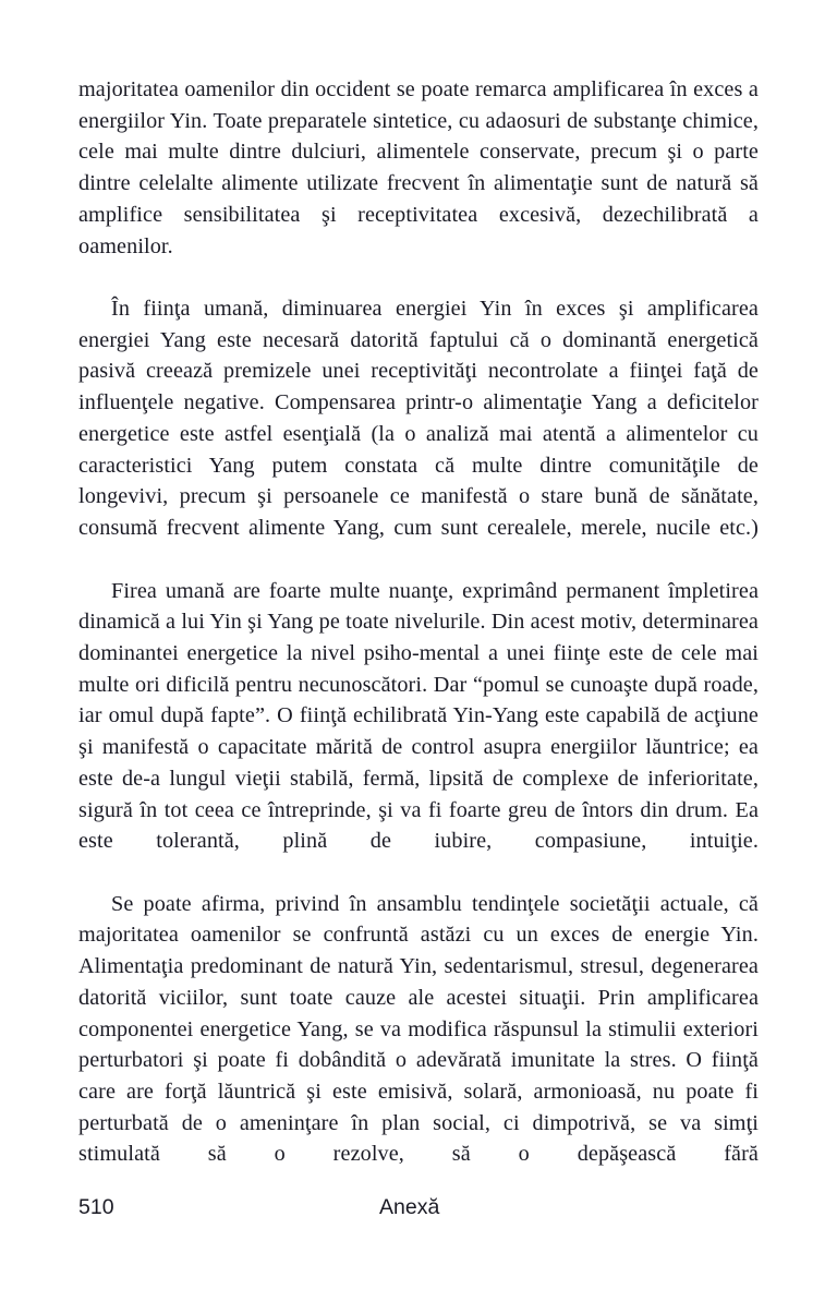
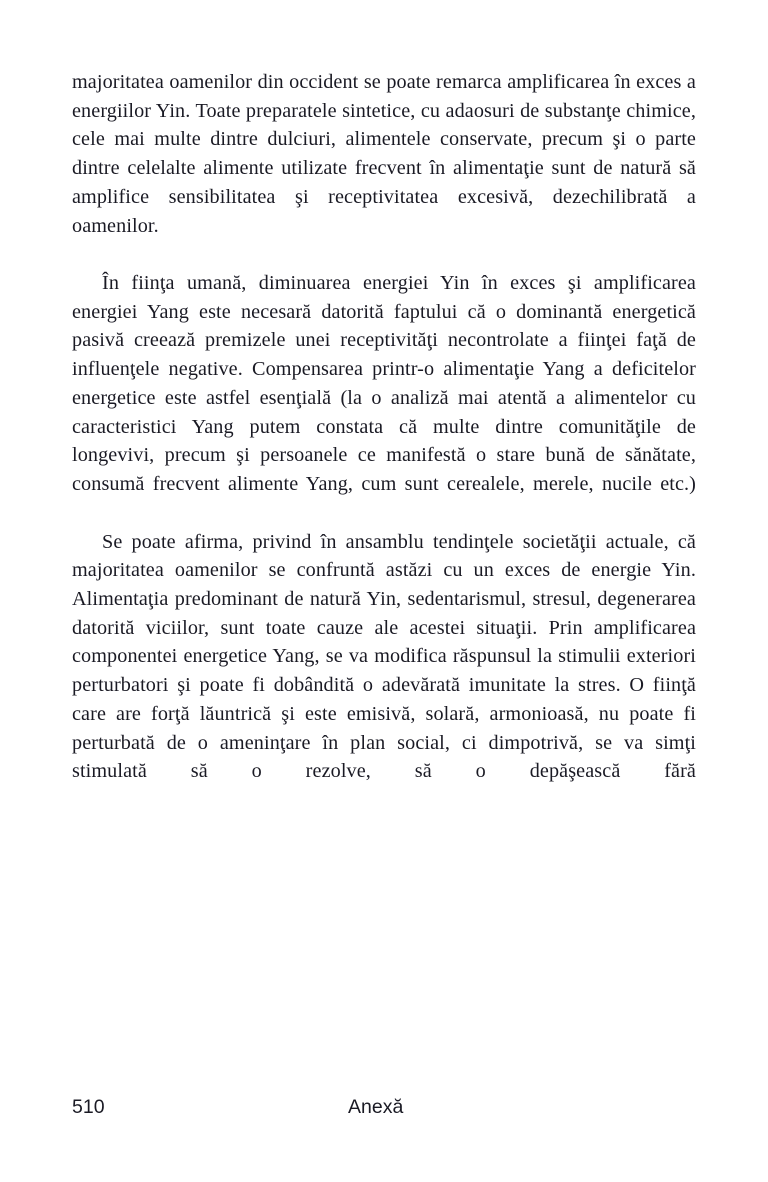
  majoritatea oamenilor din occident se poate remarca amplificarea în exces a energiilor Yin. Toate preparatele sintetice, cu adaosuri de substanţe chimice, cele mai multe dintre dulciuri, alimentele conservate, precum şi o parte dintre celelalte alimente utilizate frecvent în alimentaţie sunt de natură să amplifice sensibilitatea şi receptivitatea excesivă, dezechilibrată a oamenilor.
  În fiinţa umană, diminuarea energiei Yin în exces şi amplificarea energiei Yang este necesară datorită faptului că o dominantă energetică pasivă creează premizele unei receptivităţi necontrolate a fiinţei faţă de influenţele negative. Compensarea printr-o alimentaţie Yang a deficitelor energetice este astfel esenţială (la o analiză mai atentă a alimentelor cu caracteristici Yang putem constata că multe dintre comunităţile de longevivi, precum şi persoanele ce manifestă o stare bună de sănătate, consumă frecvent alimente Yang, cum sunt cerealele, merele, nucile etc.)
- Firea umană are foarte multe nuanţe, exprimând permanent împletirea dinamică a lui Yin şi Yang pe toate nivelurile. Din acest motiv, determinarea dominantei energetice la nivel psiho-mental a unei fiinţe este de cele mai multe ori dificilă pentru necunoscători. Dar “pomul se cunoaşte după roade, iar omul după fapte”. O fiinţă echilibrată Yin-Yang este capabilă de acţiune şi manifestă o capacitate mărită de control asupra energiilor lăuntrice; ea este de-a lungul vieţii stabilă, fermă, lipsită de complexe de inferioritate, sigură în tot ceea ce întreprinde, şi va fi foarte greu de întors din drum. Ea este tolerantă, plină de iubire, compasiune, intuiţie.
  Se poate afirma, privind în ansamblu tendinţele societăţii actuale, că majoritatea oamenilor se confruntă astăzi cu un exces de energie Yin. Alimentaţia predominant de natură Yin, sedentarismul, stresul, degenerarea datorită viciilor, sunt toate cauze ale acestei situaţii. Prin amplificarea componentei energetice Yang, se va modifica răspunsul la stimulii exteriori perturbatori şi poate fi dobândită o adevărată imunitate la stres. O fiinţă care are forţă lăuntrică şi este emisivă, solară, armonioasă, nu poate fi perturbată de o ameninţare în plan social, ci dimpotrivă, se va simţi stimulată să o rezolve, să o depăşească fără
  510
  Anexă
